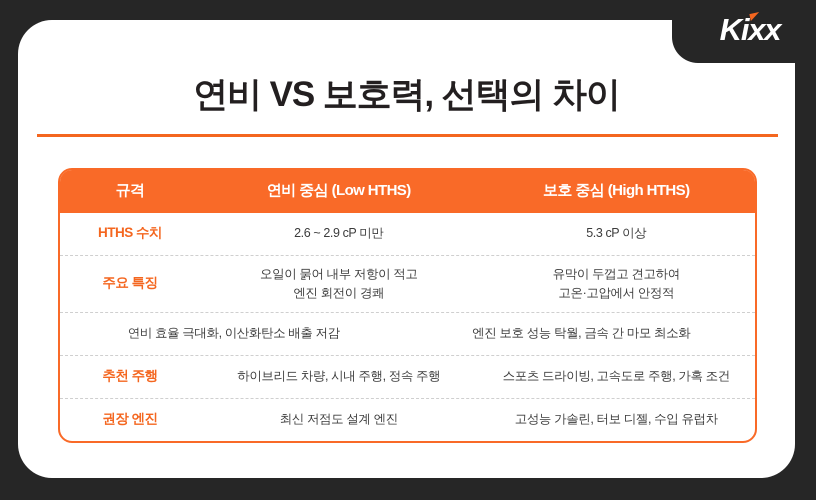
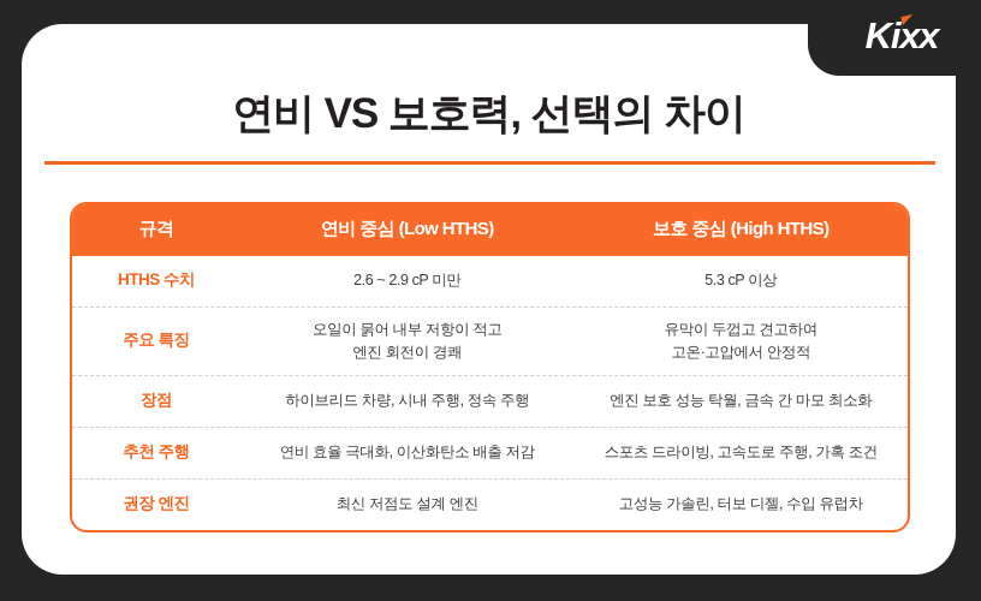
  연비 VS 보호력, 선택의 차이
  규격
  연비 중심 (Low HTHS)
  보호 중심 (High HTHS)
  HTHS 수치
  2.6 ~ 2.9 cP 미만
  5.3 cP 이상
  주요 특징
  오일이 묽어 내부 저항이 적고
  엔진 회전이 경쾌
  유막이 두껍고 견고하여
  고온·고압에서 안정적
+ 장점
- 연비 효율 극대화, 이산화탄소 배출 저감
+ 하이브리드 차량, 시내 주행, 정속 주행
  엔진 보호 성능 탁월, 금속 간 마모 최소화
  추천 주행
- 하이브리드 차량, 시내 주행, 정속 주행
+ 연비 효율 극대화, 이산화탄소 배출 저감
  스포츠 드라이빙, 고속도로 주행, 가혹 조건
  권장 엔진
  최신 저점도 설계 엔진
  고성능 가솔린, 터보 디젤, 수입 유럽차
  Kixx
